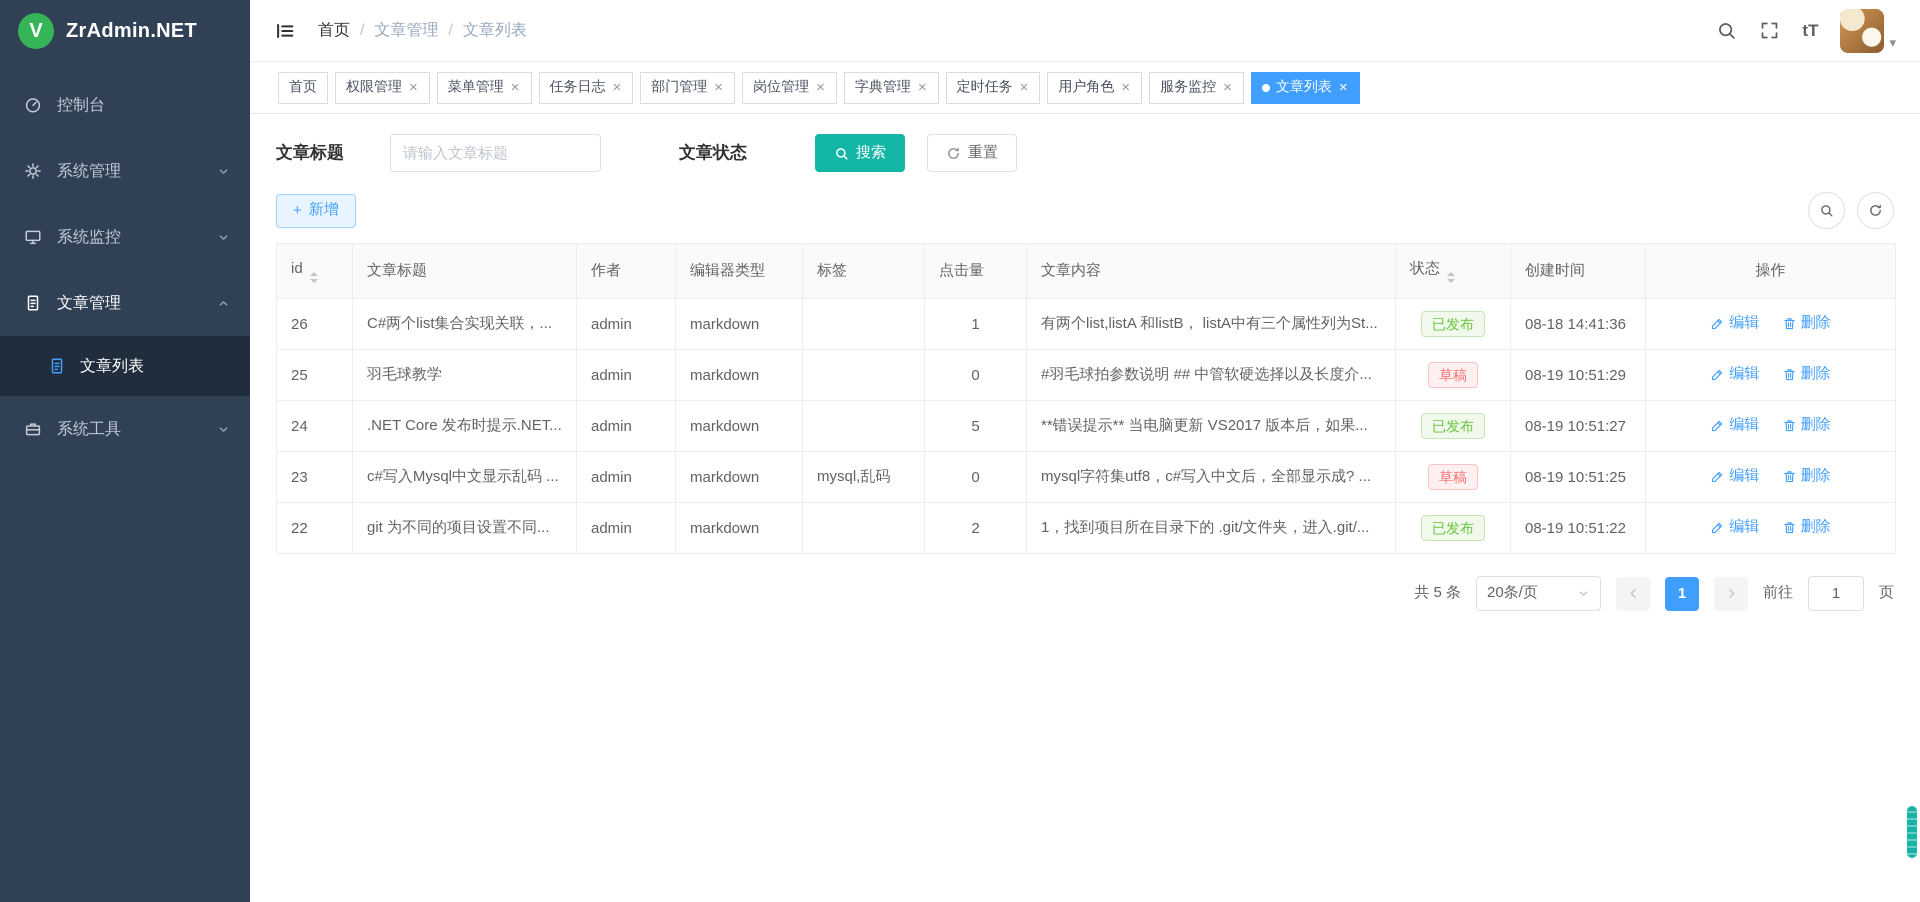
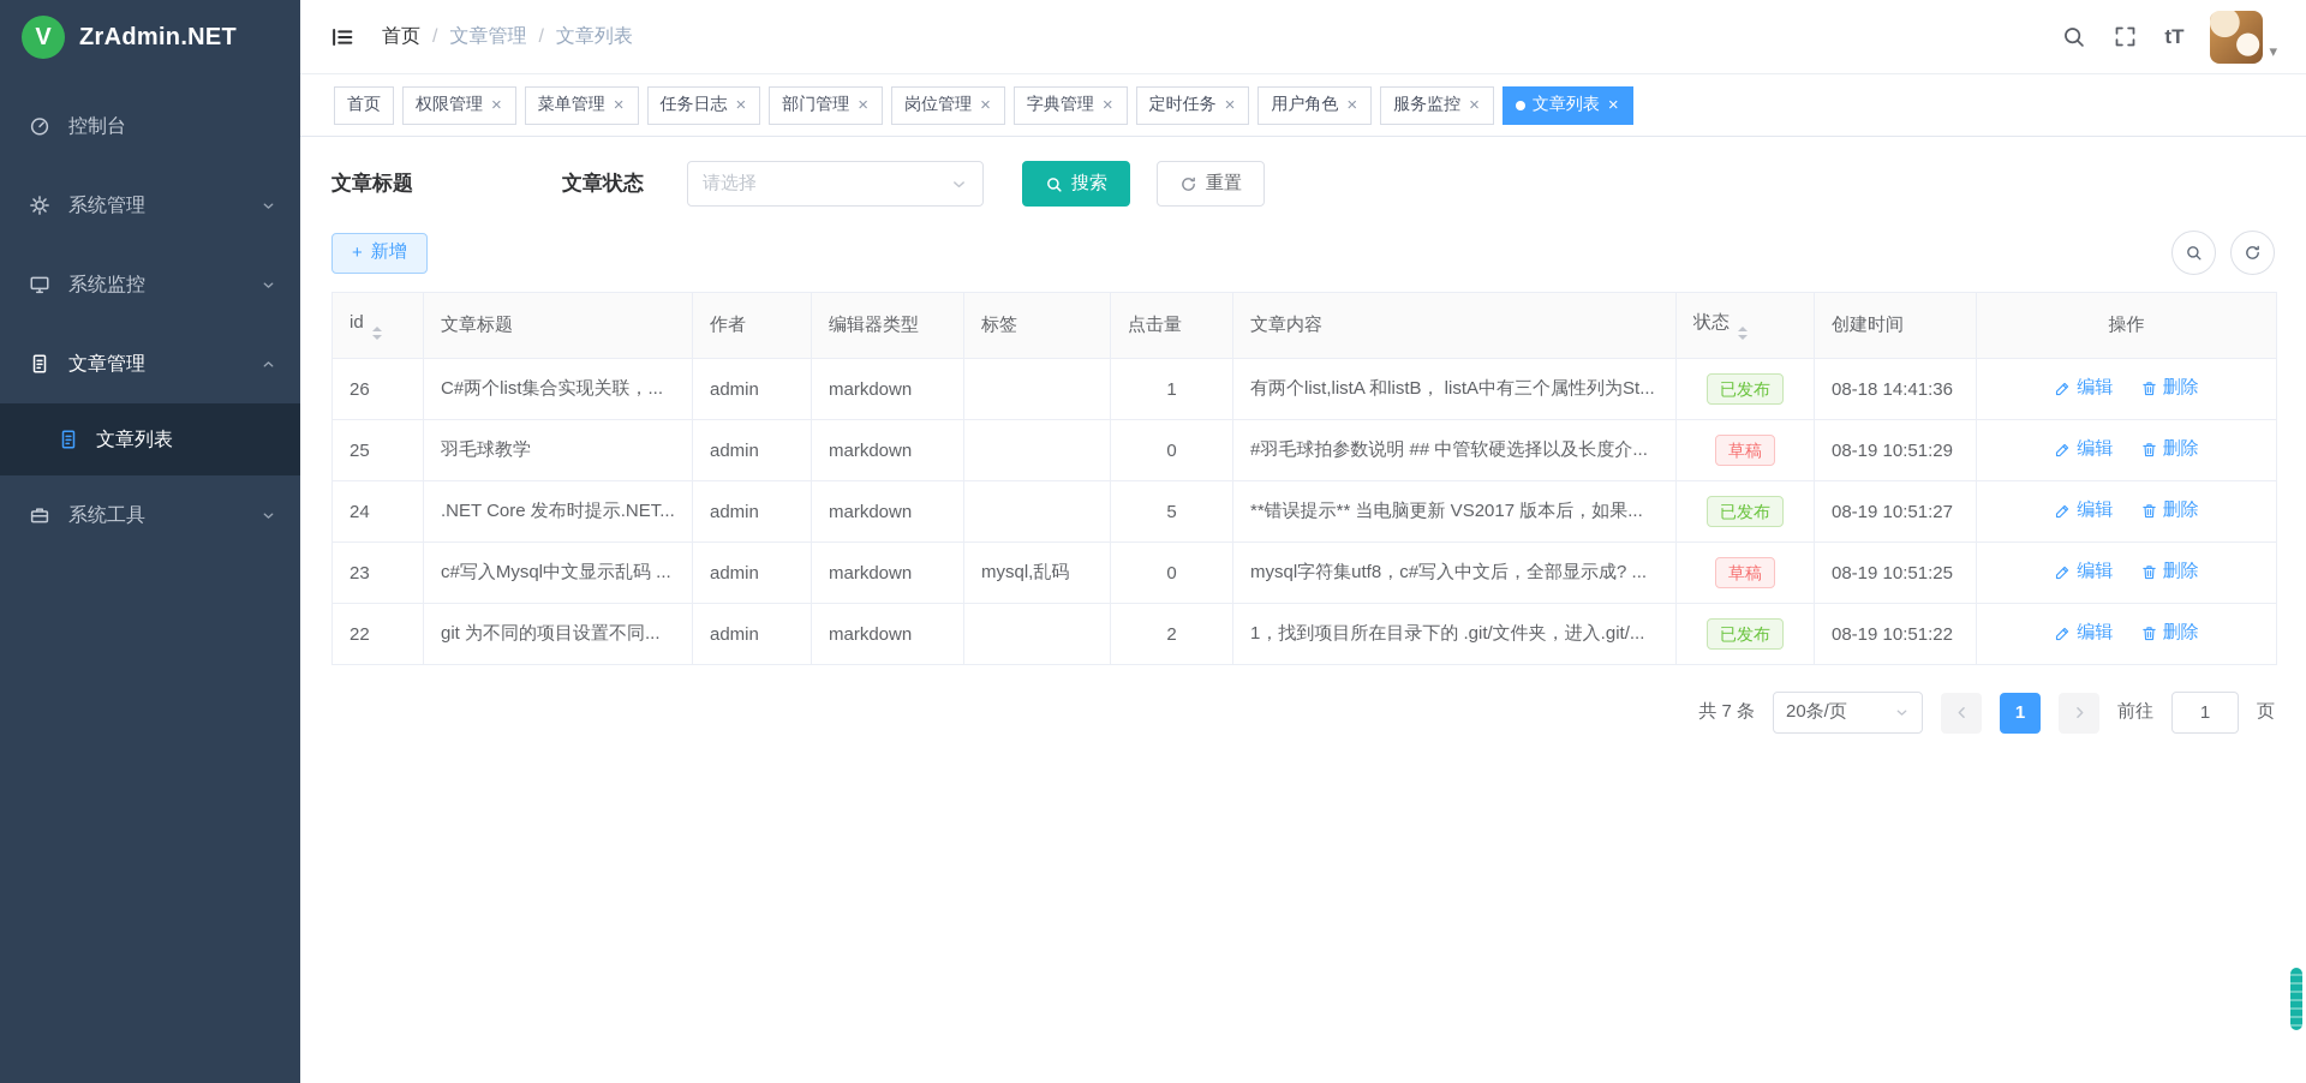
  V
  ZrAdmin.NET
  控制台
  系统管理
  系统监控
  文章管理
  文章列表
  系统工具
  首页
  /
  文章管理
  /
  文章列表
  tT
  ▾
  首页
  权限管理
  ×
  菜单管理
  ×
  任务日志
  ×
  部门管理
  ×
  岗位管理
  ×
  字典管理
  ×
  定时任务
  ×
  用户角色
  ×
  服务监控
  ×
  文章列表
  ×
  文章标题
- 请输入文章标题
  文章状态
+ 请选择
  搜索
  重置
  +
  新增
  id	文章标题	作者	编辑器类型	标签	点击量	文章内容	状态	创建时间	操作
  26	C#两个list集合实现关联，...	admin	markdown		1	有两个list,listA 和listB， listA中有三个属性列为St...	已发布	08-18 14:41:36	编辑 删除
  25	羽毛球教学	admin	markdown		0	#羽毛球拍参数说明 ## 中管软硬选择以及长度介...	草稿	08-19 10:51:29	编辑 删除
  24	.NET Core 发布时提示.NET...	admin	markdown		5	**错误提示** 当电脑更新 VS2017 版本后，如果...	已发布	08-19 10:51:27	编辑 删除
  23	c#写入Mysql中文显示乱码 ...	admin	markdown	mysql,乱码	0	mysql字符集utf8，c#写入中文后，全部显示成? ...	草稿	08-19 10:51:25	编辑 删除
  22	git 为不同的项目设置不同...	admin	markdown		2	1，找到项目所在目录下的 .git/文件夹，进入.git/...	已发布	08-19 10:51:22	编辑 删除
- 共 5 条
+ 共 7 条
  20条/页
  1
  前往
  1
  页
